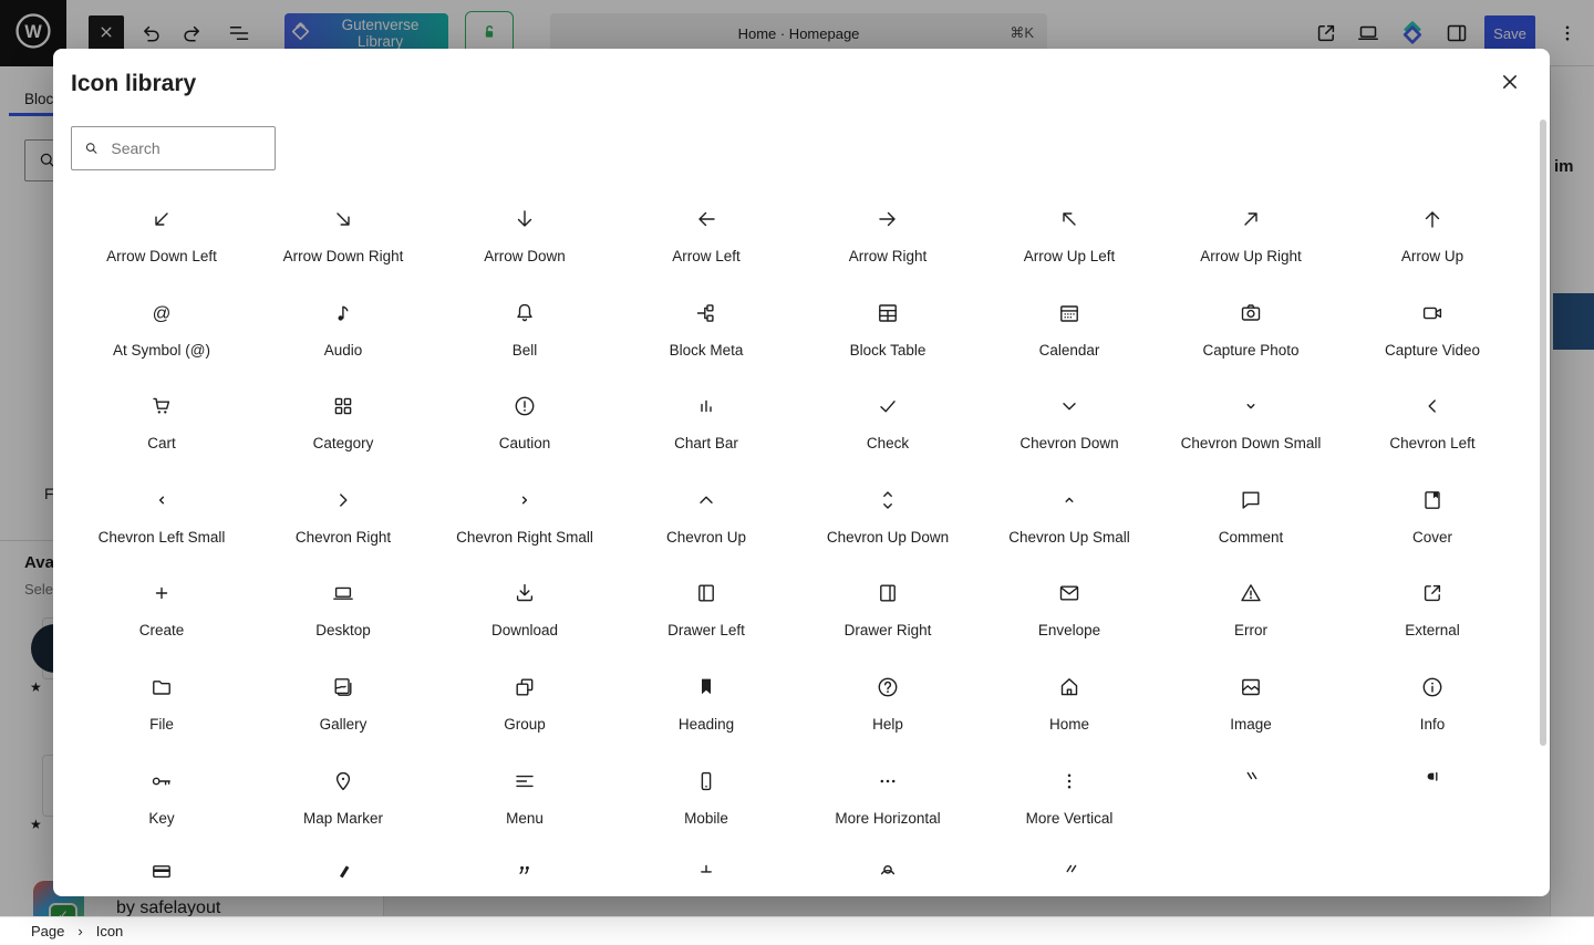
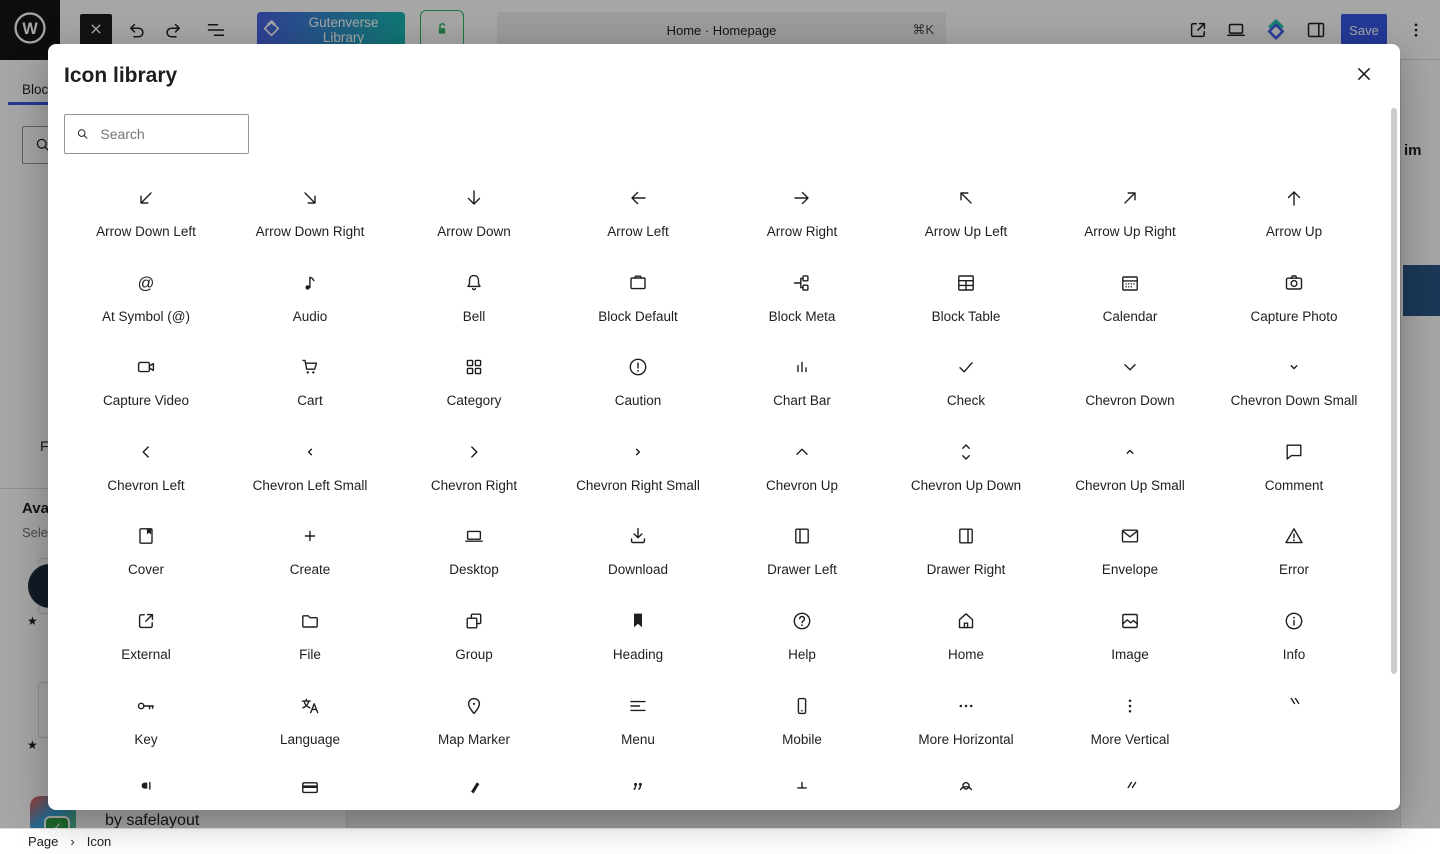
  W
  Gutenverse Library
  Home · Homepage
  ⌘K
  Save
  Bloc
  F
  Ava
  Sele
  ★
  ★
  ✓
  by safelayout
  im
  Icon library
  Search
  Arrow Down Left
  Arrow Down Right
  Arrow Down
  Arrow Left
  Arrow Right
  Arrow Up Left
  Arrow Up Right
  Arrow Up
  @
  At Symbol (@)
  Audio
  Bell
+ Block Default
  Block Meta
  Block Table
  Calendar
  Capture Photo
  Capture Video
  Cart
  Category
  Caution
  Chart Bar
  Check
  Chevron Down
  Chevron Down Small
  Chevron Left
  Chevron Left Small
  Chevron Right
  Chevron Right Small
  Chevron Up
  Chevron Up Down
  Chevron Up Small
  Comment
  Cover
  Create
  Desktop
  Download
  Drawer Left
  Drawer Right
  Envelope
  Error
  External
  File
- Gallery
  Group
  Heading
  Help
  Home
  Image
  Info
  Key
+ Language
  Map Marker
  Menu
  Mobile
  More Horizontal
  More Vertical
  Page
  ›
  Icon
